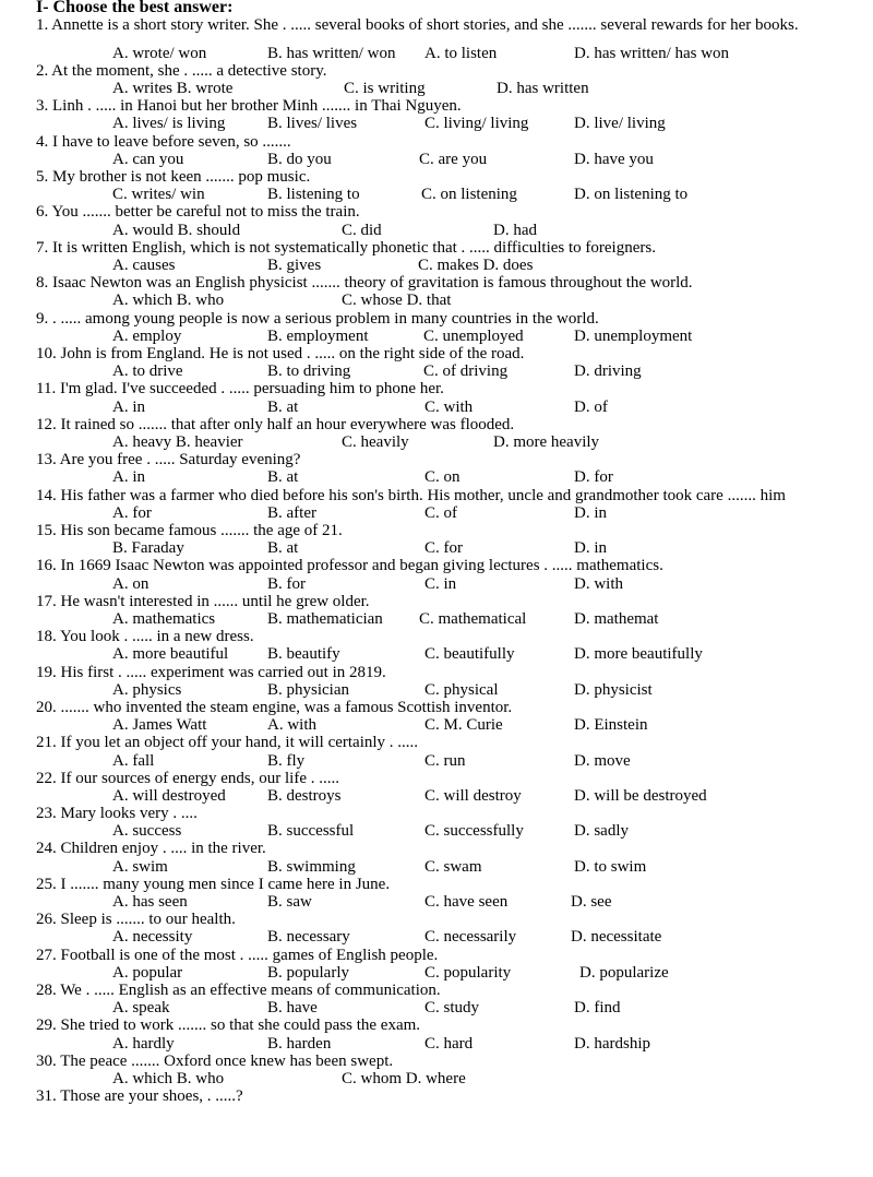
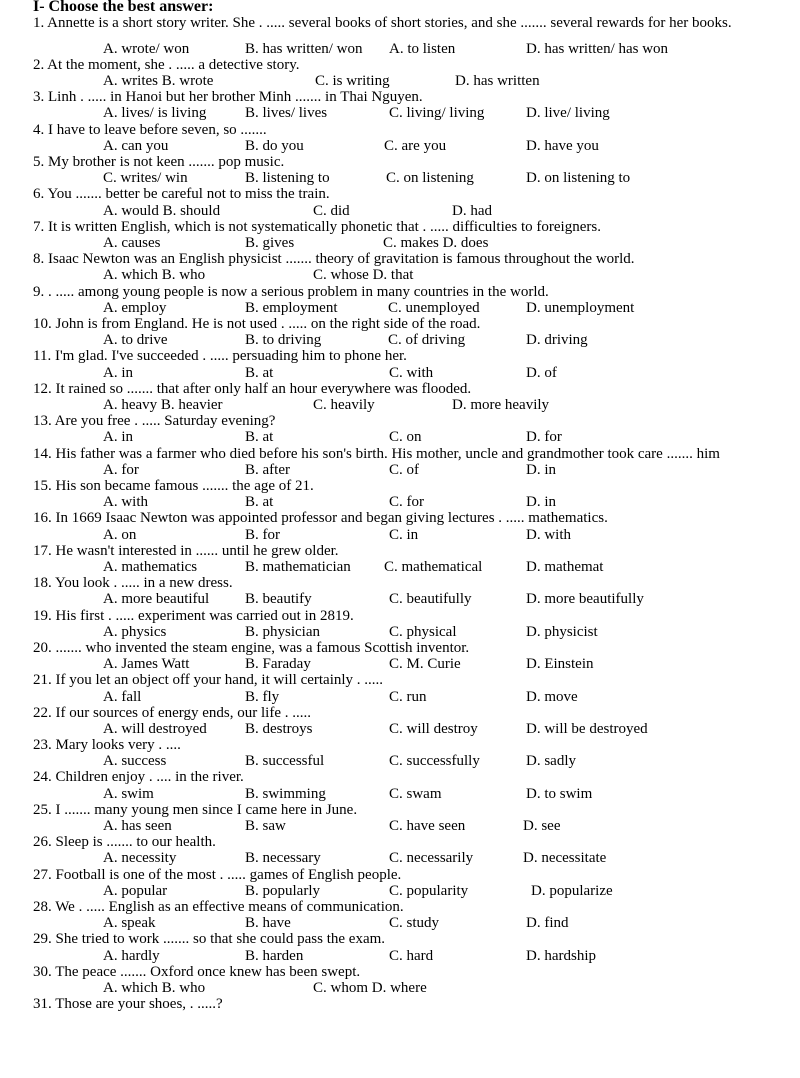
  I- Choose the best answer:
  1. Annette is a short story writer. She . ..... several books of short stories, and she ....... several rewards for her books.
  A. wrote/ won
  B. has written/ won
  A. to listen
  D. has written/ has won
  2. At the moment, she . ..... a detective story.
  A. writes B. wrote
  C. is writing
  D. has written
  3. Linh . ..... in Hanoi but her brother Minh ....... in Thai Nguyen.
  A. lives/ is living
  B. lives/ lives
  C. living/ living
  D. live/ living
  4. I have to leave before seven, so .......
  A. can you
  B. do you
  C. are you
  D. have you
  5. My brother is not keen ....... pop music.
  C. writes/ win
  B. listening to
  C. on listening
  D. on listening to
  6. You ....... better be careful not to miss the train.
  A. would B. should
  C. did
  D. had
  7. It is written English, which is not systematically phonetic that . ..... difficulties to foreigners.
  A. causes
  B. gives
  C. makes D. does
  8. Isaac Newton was an English physicist ....... theory of gravitation is famous throughout the world.
  A. which B. who
  C. whose D. that
  9. . ..... among young people is now a serious problem in many countries in the world.
  A. employ
  B. employment
  C. unemployed
  D. unemployment
  10. John is from England. He is not used . ..... on the right side of the road.
  A. to drive
  B. to driving
  C. of driving
  D. driving
  11. I'm glad. I've succeeded . ..... persuading him to phone her.
  A. in
  B. at
  C. with
  D. of
  12. It rained so ....... that after only half an hour everywhere was flooded.
  A. heavy B. heavier
  C. heavily
  D. more heavily
  13. Are you free . ..... Saturday evening?
  A. in
  B. at
  C. on
  D. for
  14. His father was a farmer who died before his son's birth. His mother, uncle and grandmother took care ....... him
  A. for
  B. after
  C. of
  D. in
  15. His son became famous ....... the age of 21.
- B. Faraday
+ A. with
  B. at
  C. for
  D. in
  16. In 1669 Isaac Newton was appointed professor and began giving lectures . ..... mathematics.
  A. on
  B. for
  C. in
  D. with
  17. He wasn't interested in ...... until he grew older.
  A. mathematics
  B. mathematician
  C. mathematical
  D. mathemat
  18. You look . ..... in a new dress.
  A. more beautiful
  B. beautify
  C. beautifully
  D. more beautifully
  19. His first . ..... experiment was carried out in 2819.
  A. physics
  B. physician
  C. physical
  D. physicist
  20. ....... who invented the steam engine, was a famous Scottish inventor.
  A. James Watt
- A. with
+ B. Faraday
  C. M. Curie
  D. Einstein
  21. If you let an object off your hand, it will certainly . .....
  A. fall
  B. fly
  C. run
  D. move
  22. If our sources of energy ends, our life . .....
  A. will destroyed
  B. destroys
  C. will destroy
  D. will be destroyed
  23. Mary looks very . ....
  A. success
  B. successful
  C. successfully
  D. sadly
  24. Children enjoy . .... in the river.
  A. swim
  B. swimming
  C. swam
  D. to swim
  25. I ....... many young men since I came here in June.
  A. has seen
  B. saw
  C. have seen
  D. see
  26. Sleep is ....... to our health.
  A. necessity
  B. necessary
  C. necessarily
  D. necessitate
  27. Football is one of the most . ..... games of English people.
  A. popular
  B. popularly
  C. popularity
  D. popularize
  28. We . ..... English as an effective means of communication.
  A. speak
  B. have
  C. study
  D. find
  29. She tried to work ....... so that she could pass the exam.
  A. hardly
  B. harden
  C. hard
  D. hardship
  30. The peace ....... Oxford once knew has been swept.
  A. which B. who
  C. whom D. where
  31. Those are your shoes, . .....?
